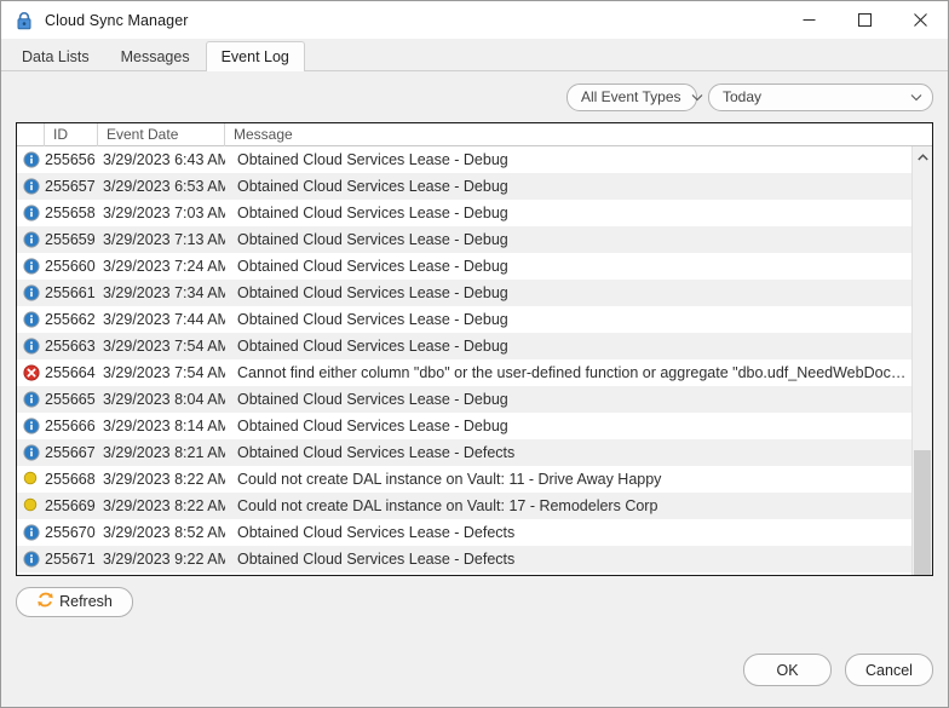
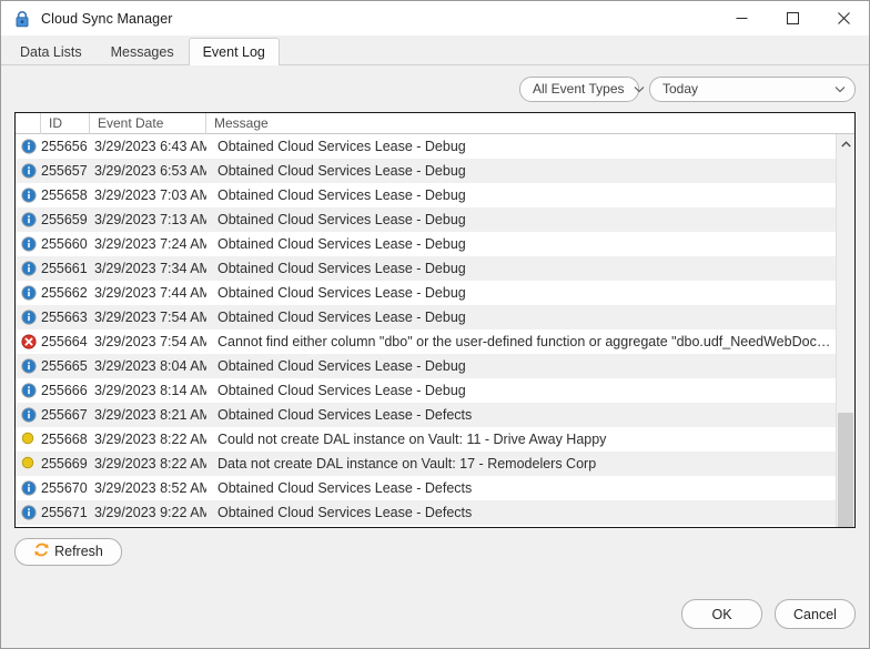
  Cloud Sync Manager
  Data Lists
  Messages
  Event Log
  All Event Types
  Today
  ID
  Event Date
  Message
  255656
  3/29/2023 6:43 AM
  Obtained Cloud Services Lease - Debug
  255657
  3/29/2023 6:53 AM
  Obtained Cloud Services Lease - Debug
  255658
  3/29/2023 7:03 AM
  Obtained Cloud Services Lease - Debug
  255659
  3/29/2023 7:13 AM
  Obtained Cloud Services Lease - Debug
  255660
  3/29/2023 7:24 AM
  Obtained Cloud Services Lease - Debug
  255661
  3/29/2023 7:34 AM
  Obtained Cloud Services Lease - Debug
  255662
  3/29/2023 7:44 AM
  Obtained Cloud Services Lease - Debug
  255663
  3/29/2023 7:54 AM
  Obtained Cloud Services Lease - Debug
  255664
  3/29/2023 7:54 AM
  Cannot find either column "dbo" or the user-defined function or aggregate "dbo.udf_NeedWebDocum
  255665
  3/29/2023 8:04 AM
  Obtained Cloud Services Lease - Debug
  255666
  3/29/2023 8:14 AM
  Obtained Cloud Services Lease - Debug
  255667
  3/29/2023 8:21 AM
  Obtained Cloud Services Lease - Defects
  255668
  3/29/2023 8:22 AM
  Could not create DAL instance on Vault: 11 - Drive Away Happy
  255669
  3/29/2023 8:22 AM
- Could not create DAL instance on Vault: 17 - Remodelers Corp
+ Data not create DAL instance on Vault: 17 - Remodelers Corp
  255670
  3/29/2023 8:52 AM
  Obtained Cloud Services Lease - Defects
  255671
  3/29/2023 9:22 AM
  Obtained Cloud Services Lease - Defects
  Refresh
  OK
  Cancel
